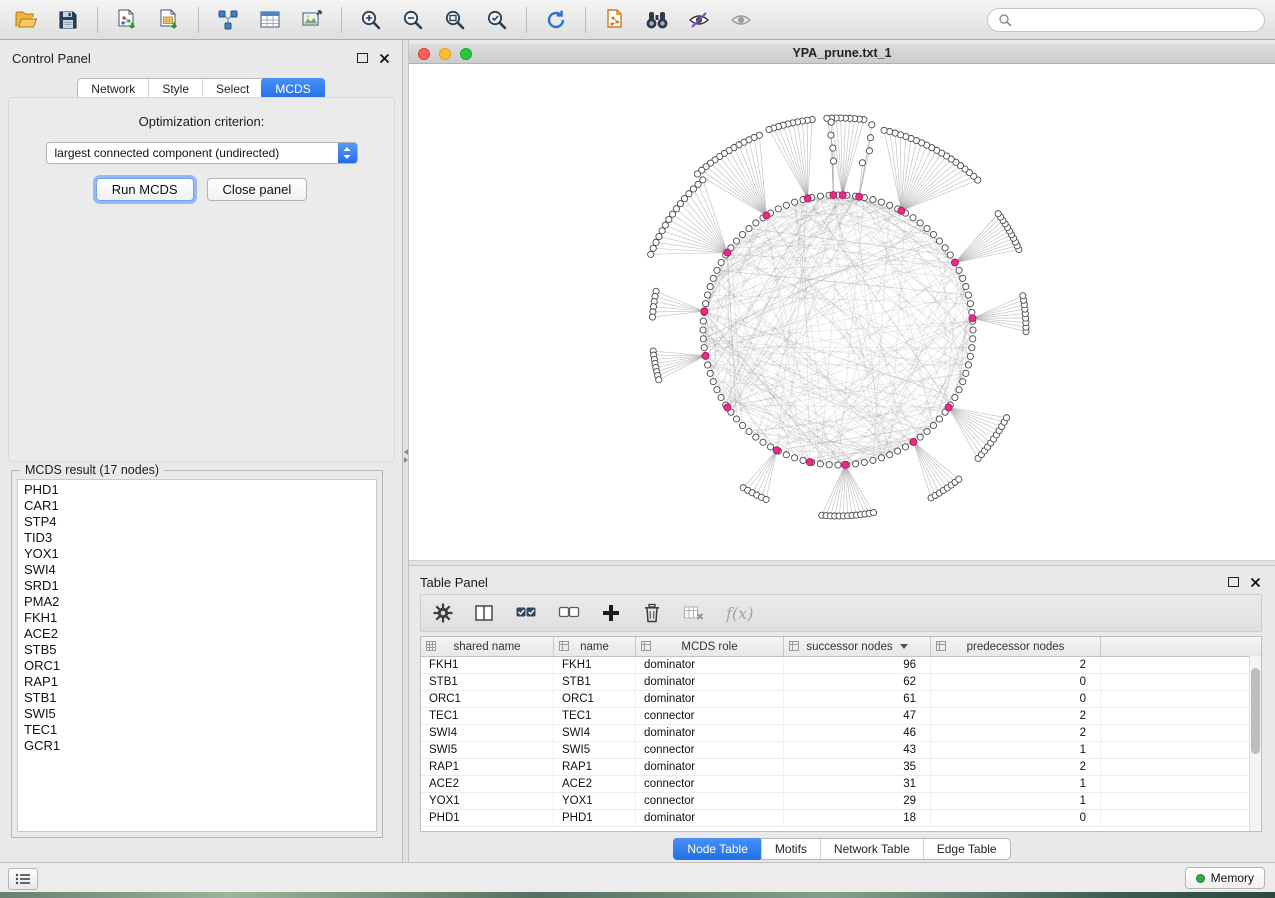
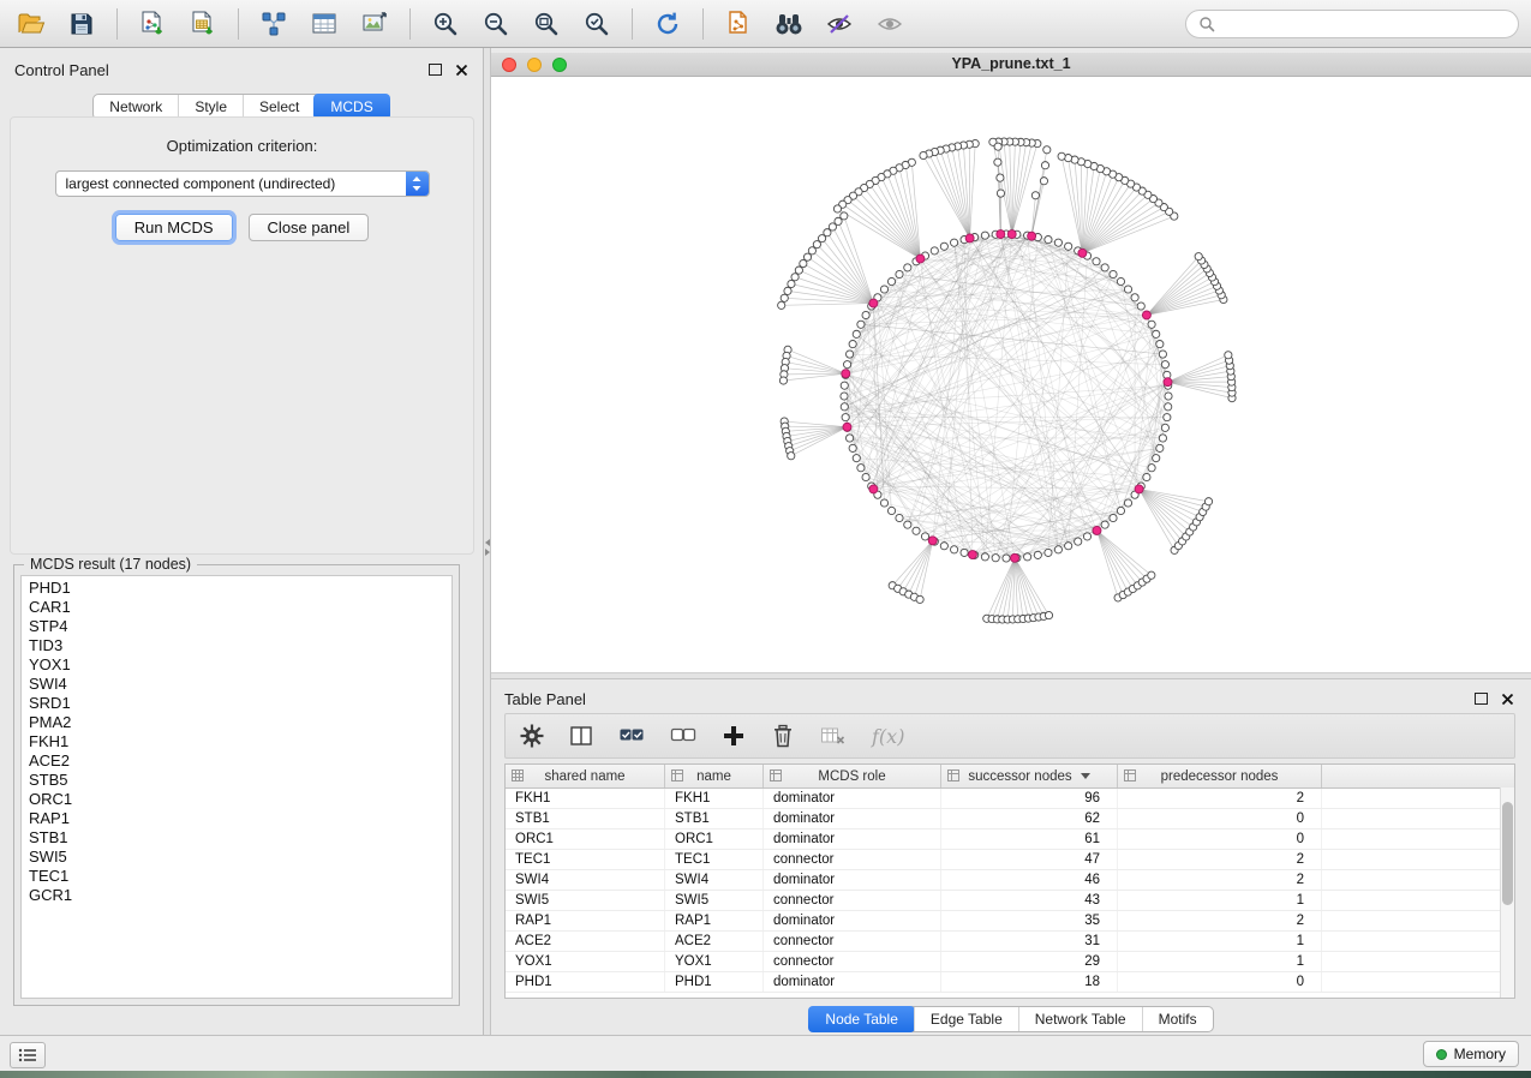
  Control Panel
  Network
  Style
  Select
  MCDS
  Optimization criterion:
  largest connected component (undirected)
  Run MCDS
  Close panel
  MCDS result (17 nodes)
  PHD1
  CAR1
  STP4
  TID3
  YOX1
  SWI4
  SRD1
  PMA2
  FKH1
  ACE2
  STB5
  ORC1
  RAP1
  STB1
  SWI5
  TEC1
  GCR1
  YPA_prune.txt_1
  Table Panel
  f(x)
  shared name
  name
  MCDS role
  successor nodes
  predecessor nodes
  FKH1
  FKH1
  dominator
  96
  2
  STB1
  STB1
  dominator
  62
  0
  ORC1
  ORC1
  dominator
  61
  0
  TEC1
  TEC1
  connector
  47
  2
  SWI4
  SWI4
  dominator
  46
  2
  SWI5
  SWI5
  connector
  43
  1
  RAP1
  RAP1
  dominator
  35
  2
  ACE2
  ACE2
  connector
  31
  1
  YOX1
  YOX1
  connector
  29
  1
  PHD1
  PHD1
  dominator
  18
  0
  Node Table
- Motifs
+ Edge Table
  Network Table
- Edge Table
+ Motifs
  Memory
